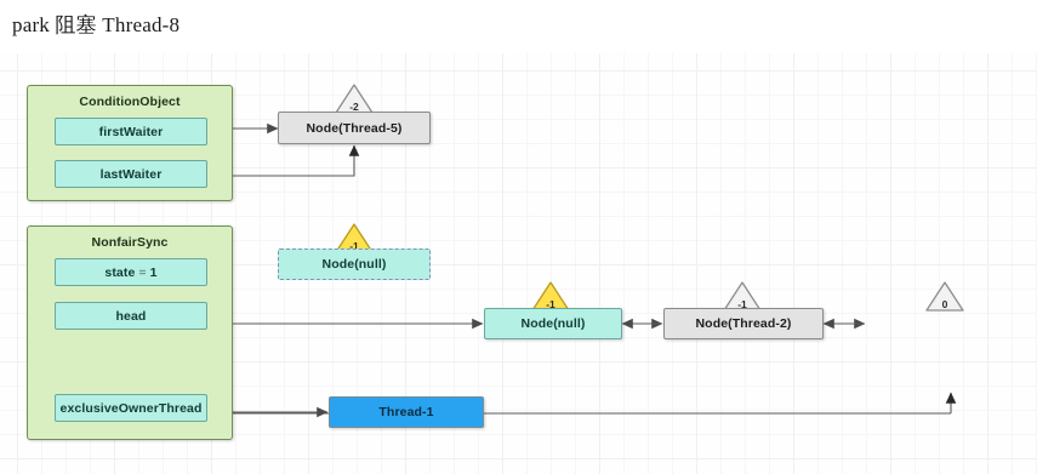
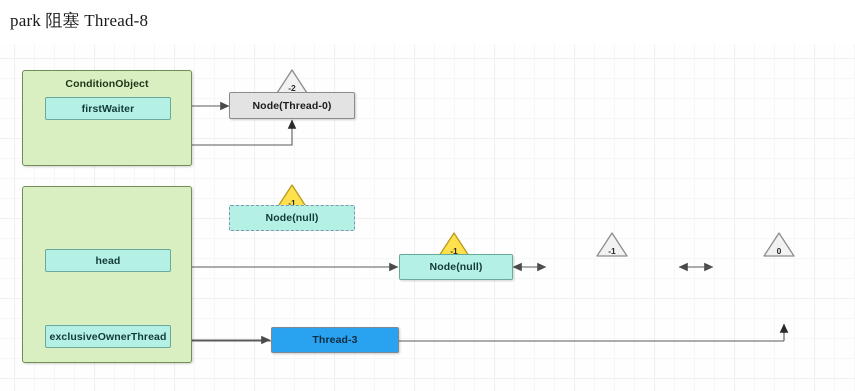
  park 阻塞 Thread-8
  ConditionObject
  firstWaiter
- lastWaiter
- NonfairSync
- state
- =
- 1
  head
  exclusiveOwnerThread
  -2
- Node(Thread-5)
+ Node(Thread-0)
  -1
  Node(null)
  -1
  Node(null)
  -1
- Node(Thread-2)
  0
- Thread-1
+ Thread-3
